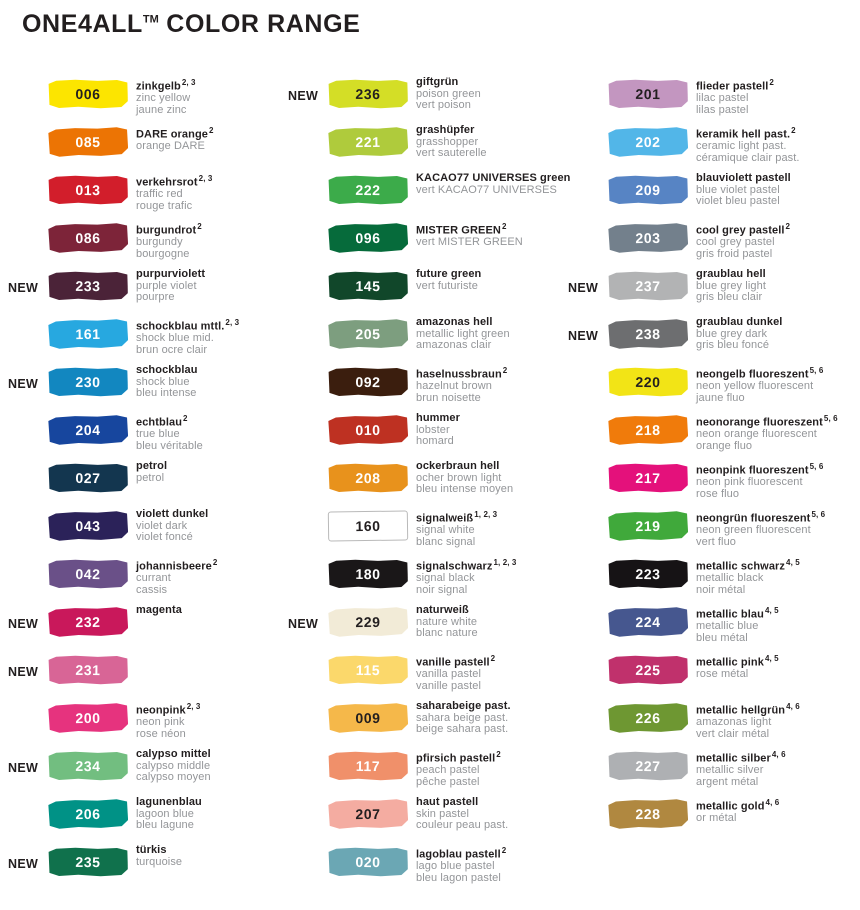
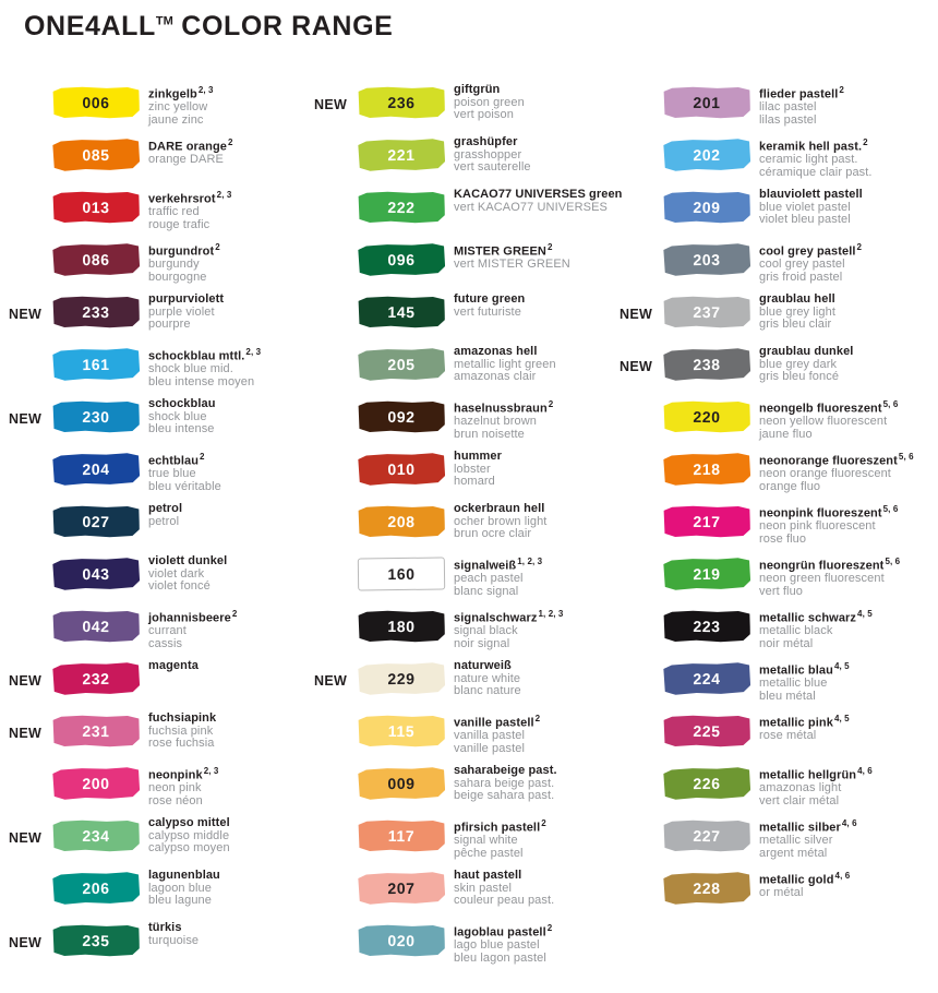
  ONE4ALLTM COLOR RANGE
  006
  zinkgelb2, 3
  zinc yellow
  jaune zinc
  085
  DARE orange2
  orange DARE
  013
  verkehrsrot2, 3
  traffic red
  rouge trafic
  086
  burgundrot2
  burgundy
  bourgogne
  NEW
  233
  purpurviolett
  purple violet
  pourpre
  161
  schockblau mttl.2, 3
  shock blue mid.
- brun ocre clair
+ bleu intense moyen
  NEW
  230
  schockblau
  shock blue
  bleu intense
  204
  echtblau2
  true blue
  bleu véritable
  027
  petrol
  petrol
  043
  violett dunkel
  violet dark
  violet foncé
  042
  johannisbeere2
  currant
  cassis
  NEW
  232
  magenta
  NEW
  231
+ fuchsiapink
+ fuchsia pink
+ rose fuchsia
  200
  neonpink2, 3
  neon pink
  rose néon
  NEW
  234
  calypso mittel
  calypso middle
  calypso moyen
  206
  lagunenblau
  lagoon blue
  bleu lagune
  NEW
  235
  türkis
  turquoise
  NEW
  236
  giftgrün
  poison green
  vert poison
  221
  grashüpfer
  grasshopper
  vert sauterelle
  222
  KACAO77 UNIVERSES green
  vert KACAO77 UNIVERSES
  096
  MISTER GREEN2
  vert MISTER GREEN
  145
  future green
  vert futuriste
  205
  amazonas hell
  metallic light green
  amazonas clair
  092
  haselnussbraun2
  hazelnut brown
  brun noisette
  010
  hummer
  lobster
  homard
  208
  ockerbraun hell
  ocher brown light
- bleu intense moyen
+ brun ocre clair
  160
  signalweiß1, 2, 3
- signal white
+ peach pastel
  blanc signal
  180
  signalschwarz1, 2, 3
  signal black
  noir signal
  NEW
  229
  naturweiß
  nature white
  blanc nature
  115
  vanille pastell2
  vanilla pastel
  vanille pastel
  009
  saharabeige past.
  sahara beige past.
  beige sahara past.
  117
  pfirsich pastell2
- peach pastel
+ signal white
  pêche pastel
  207
  haut pastell
  skin pastel
  couleur peau past.
  020
  lagoblau pastell2
  lago blue pastel
  bleu lagon pastel
  201
  flieder pastell2
  lilac pastel
  lilas pastel
  202
  keramik hell past.2
  ceramic light past.
  céramique clair past.
  209
  blauviolett pastell
  blue violet pastel
  violet bleu pastel
  203
  cool grey pastell2
  cool grey pastel
  gris froid pastel
  NEW
  237
  graublau hell
  blue grey light
  gris bleu clair
  NEW
  238
  graublau dunkel
  blue grey dark
  gris bleu foncé
  220
  neongelb fluoreszent5, 6
  neon yellow fluorescent
  jaune fluo
  218
  neonorange fluoreszent5, 6
  neon orange fluorescent
  orange fluo
  217
  neonpink fluoreszent5, 6
  neon pink fluorescent
  rose fluo
  219
  neongrün fluoreszent5, 6
  neon green fluorescent
  vert fluo
  223
  metallic schwarz4, 5
  metallic black
  noir métal
  224
  metallic blau4, 5
  metallic blue
  bleu métal
  225
  metallic pink4, 5
  rose métal
  226
  metallic hellgrün4, 6
  amazonas light
  vert clair métal
  227
  metallic silber4, 6
  metallic silver
  argent métal
  228
  metallic gold4, 6
  or métal
